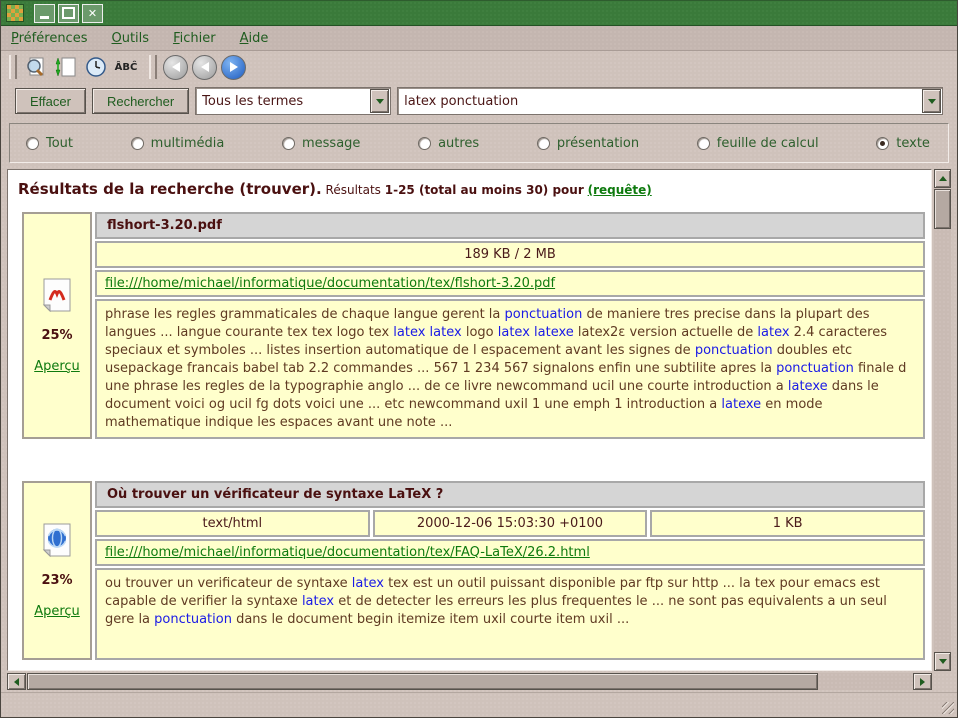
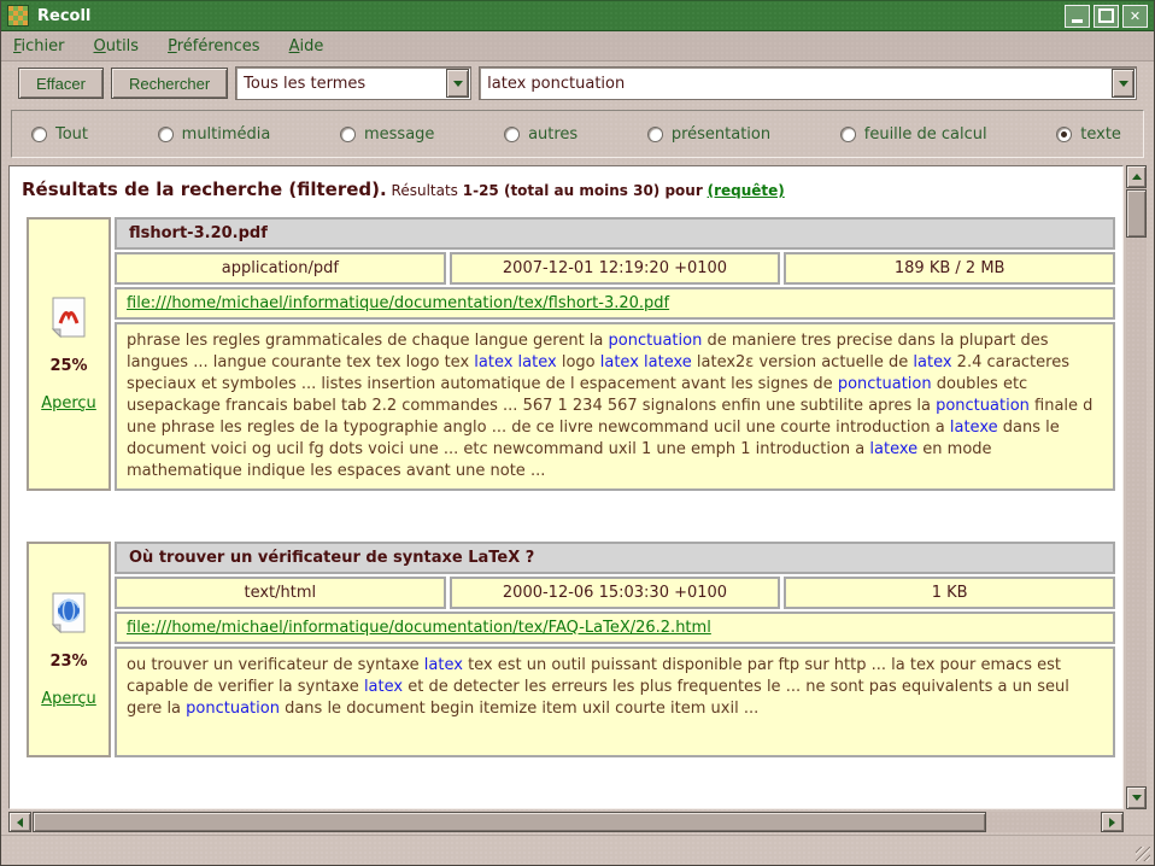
+ Recoll
  ✕
- Préférences
+ Fichier
  Outils
- Fichier
+ Préférences
  Aide
- ÂBĈ
  Effacer
  Rechercher
  Tous les termes
  latex ponctuation
  Tout
  multimédia
  message
  autres
  présentation
  feuille de calcul
  texte
- Résultats de la recherche (trouver). Résultats 1-25 (total au moins 30) pour (requête)
+ Résultats de la recherche (filtered). Résultats 1-25 (total au moins 30) pour (requête)
  25%
  Aperçu
  flshort-3.20.pdf
+ application/pdf
+ 2007-12-01 12:19:20 +0100
  189 KB / 2 MB
  file:///home/michael/informatique/documentation/tex/flshort-3.20.pdf
  phrase les regles grammaticales de chaque langue gerent la ponctuation de maniere tres precise dans la plupart des langues ... langue courante tex tex logo tex latex latex logo latex latexe latex2ε version actuelle de latex 2.4 caracteres speciaux et symboles ... listes insertion automatique de l espacement avant les signes de ponctuation doubles etc usepackage francais babel tab 2.2 commandes ... 567 1 234 567 signalons enfin une subtilite apres la ponctuation finale d une phrase les regles de la typographie anglo ... de ce livre newcommand ucil une courte introduction a latexe dans le document voici og ucil fg dots voici une ... etc newcommand uxil 1 une emph 1 introduction a latexe en mode mathematique indique les espaces avant une note ...
  23%
  Aperçu
  Où trouver un vérificateur de syntaxe LaTeX ?
  text/html
  2000-12-06 15:03:30 +0100
  1 KB
  file:///home/michael/informatique/documentation/tex/FAQ-LaTeX/26.2.html
  ou trouver un verificateur de syntaxe latex tex est un outil puissant disponible par ftp sur http ... la tex pour emacs est capable de verifier la syntaxe latex et de detecter les erreurs les plus frequentes le ... ne sont pas equivalents a un seul gere la ponctuation dans le document begin itemize item uxil courte item uxil ...
